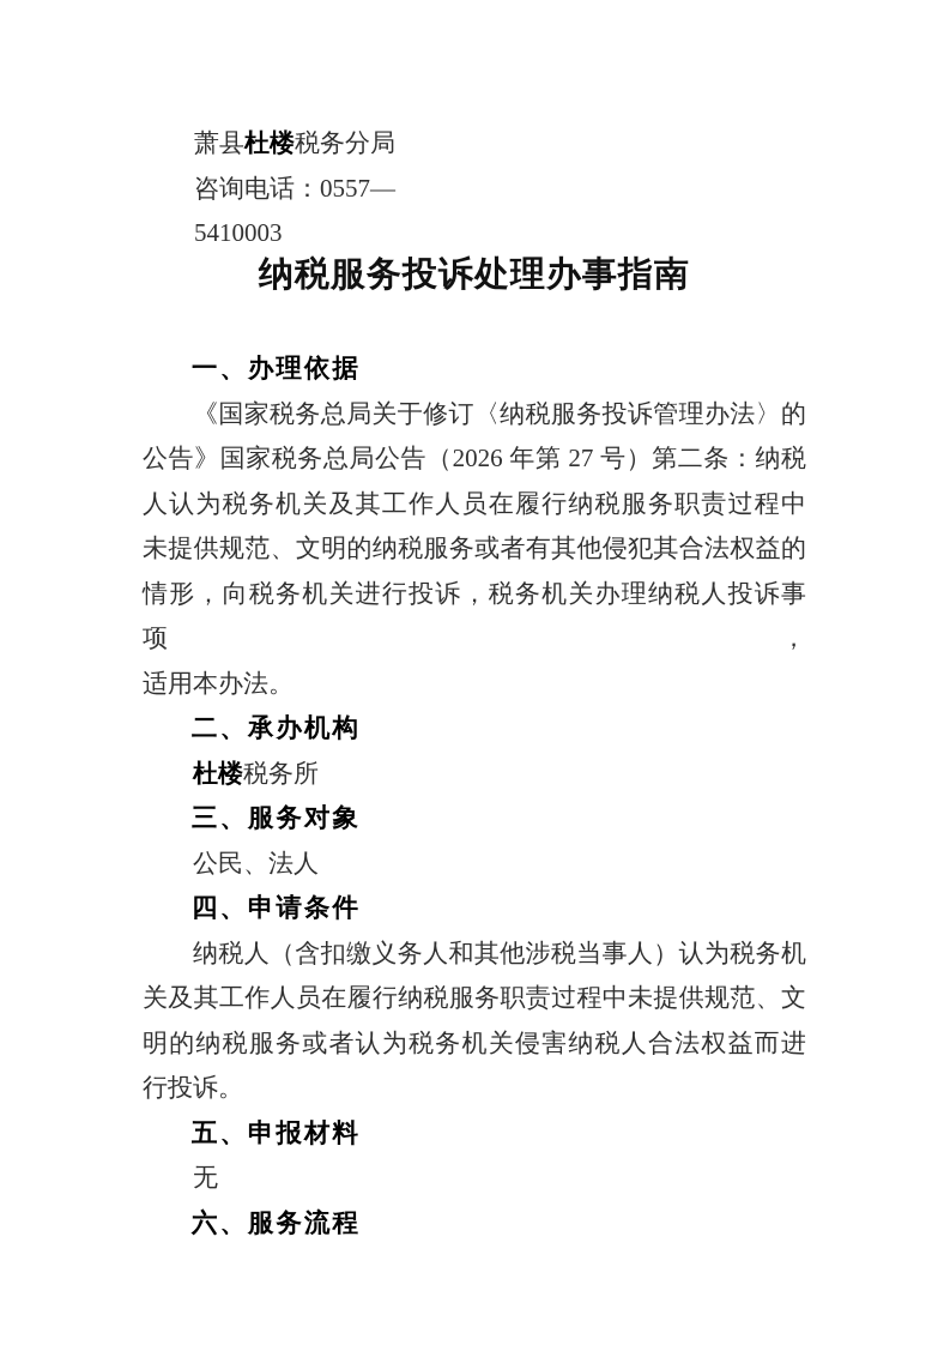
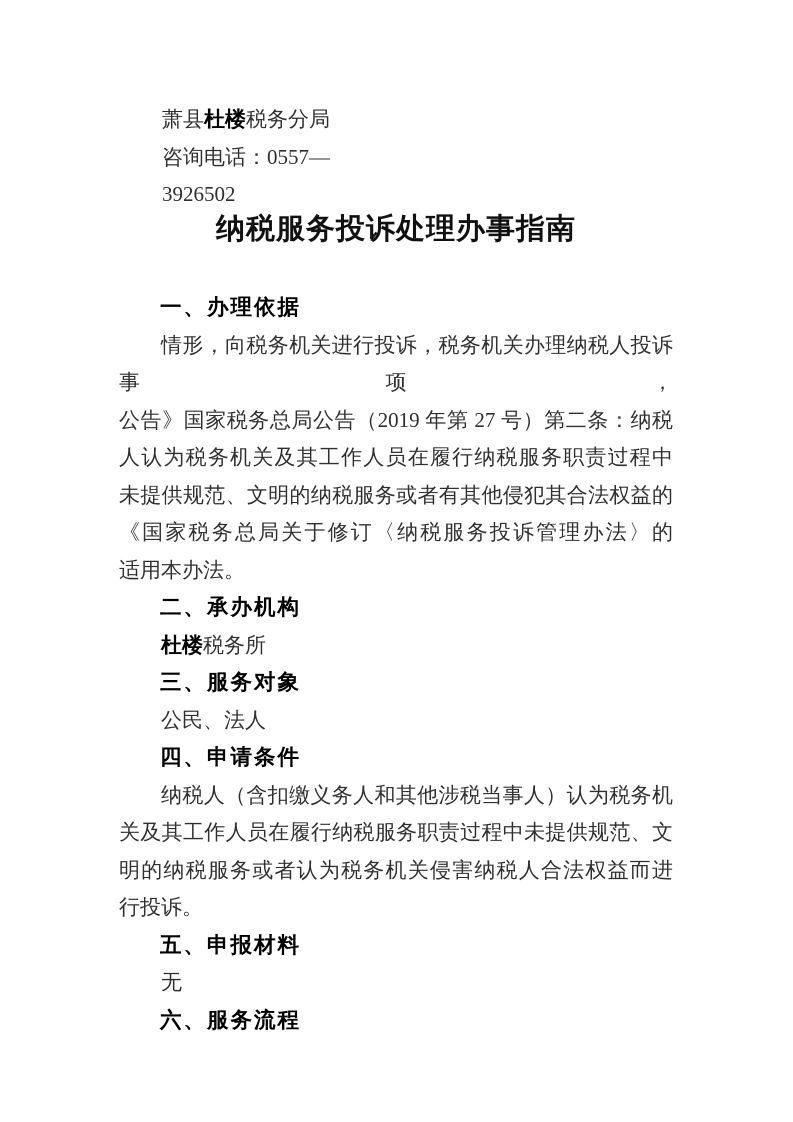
  萧县杜楼税务分局
  咨询电话：0557—
- 5410003
+ 3926502
  纳税服务投诉处理办事指南
  一、办理依据
- 《国家税务总局关于修订〈纳税服务投诉管理办法〉的
+ 情形，向税务机关进行投诉，税务机关办理纳税人投诉事项，
- 公告》国家税务总局公告（2026 年第 27 号）第二条：纳税
+ 公告》国家税务总局公告（2019 年第 27 号）第二条：纳税
  人认为税务机关及其工作人员在履行纳税服务职责过程中
  未提供规范、文明的纳税服务或者有其他侵犯其合法权益的
- 情形，向税务机关进行投诉，税务机关办理纳税人投诉事项，
+ 《国家税务总局关于修订〈纳税服务投诉管理办法〉的
  适用本办法。
  二、承办机构
  杜楼税务所
  三、服务对象
  公民、法人
  四、申请条件
  纳税人（含扣缴义务人和其他涉税当事人）认为税务机
  关及其工作人员在履行纳税服务职责过程中未提供规范、文
  明的纳税服务或者认为税务机关侵害纳税人合法权益而进
  行投诉。
  五、申报材料
  无
  六、服务流程
